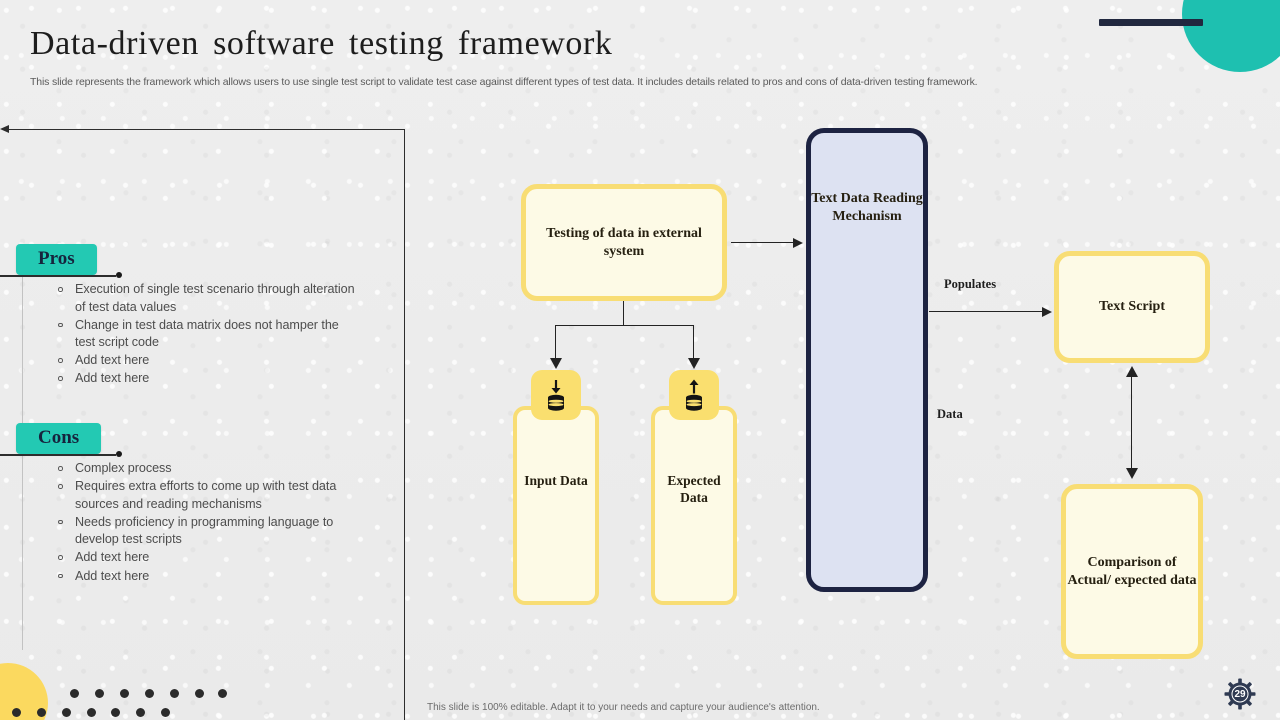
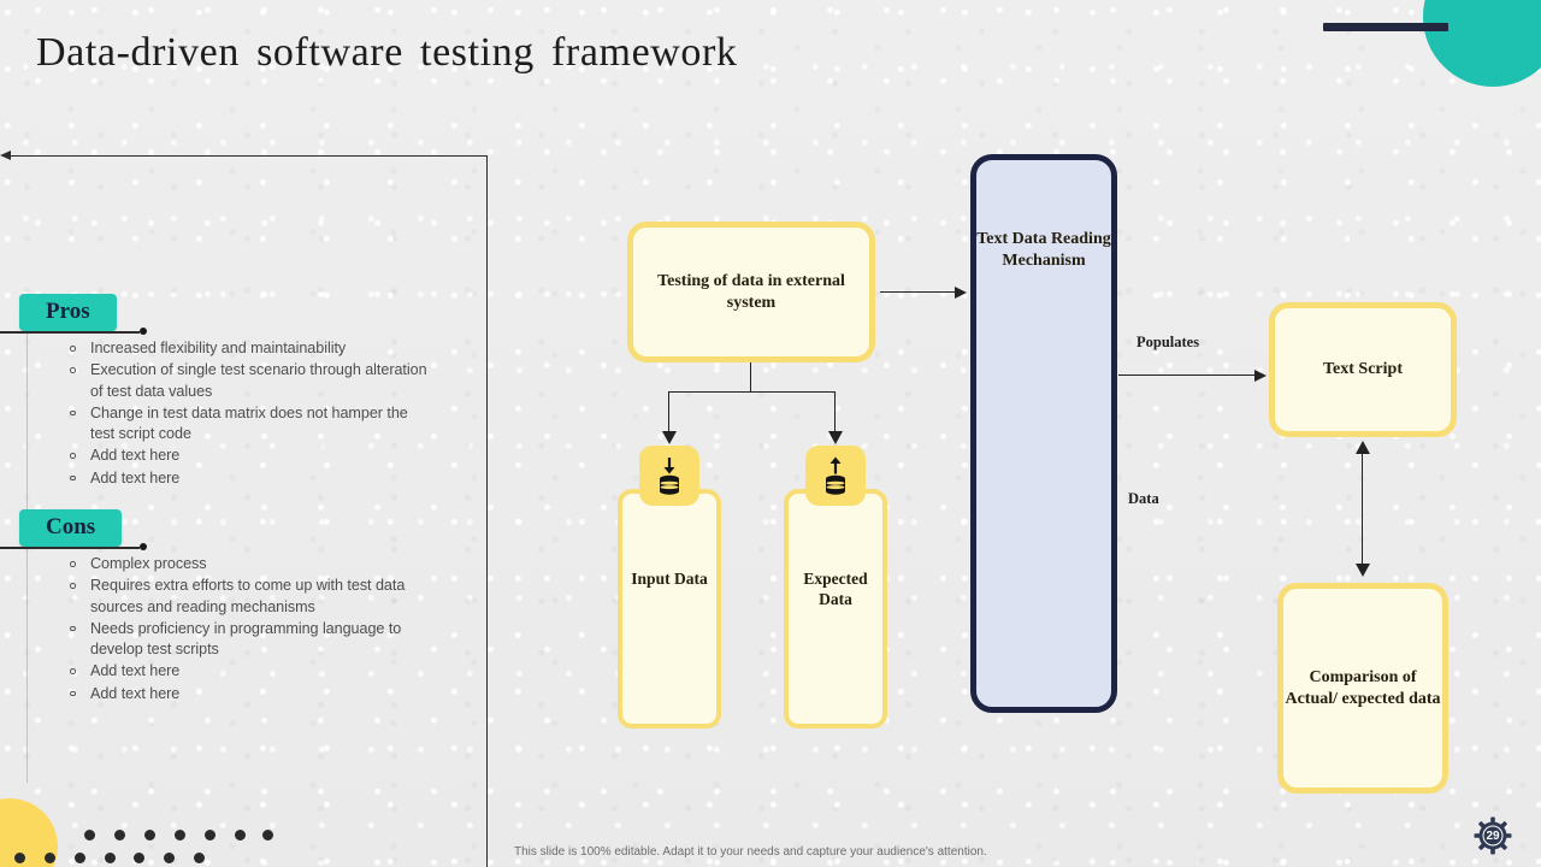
  Data-driven software testing framework
- This slide represents the framework which allows users to use single test script to validate test case against different types of test data. It includes details related to pros and cons of data-driven testing framework.
  Pros
+ Increased flexibility and maintainability
  Execution of single test scenario through alteration of test data values
  Change in test data matrix does not hamper the test script code
  Add text here
  Add text here
  Cons
  Complex process
  Requires extra efforts to come up with test data sources and reading mechanisms
  Needs proficiency in programming language to develop test scripts
  Add text here
  Add text here
  Testing of data in external system
  Input Data
  Expected Data
  Text Data Reading Mechanism
  Populates
  Data
  Text Script
  Comparison of Actual/ expected data
  This slide is 100% editable. Adapt it to your needs and capture your audience's attention.
  29
